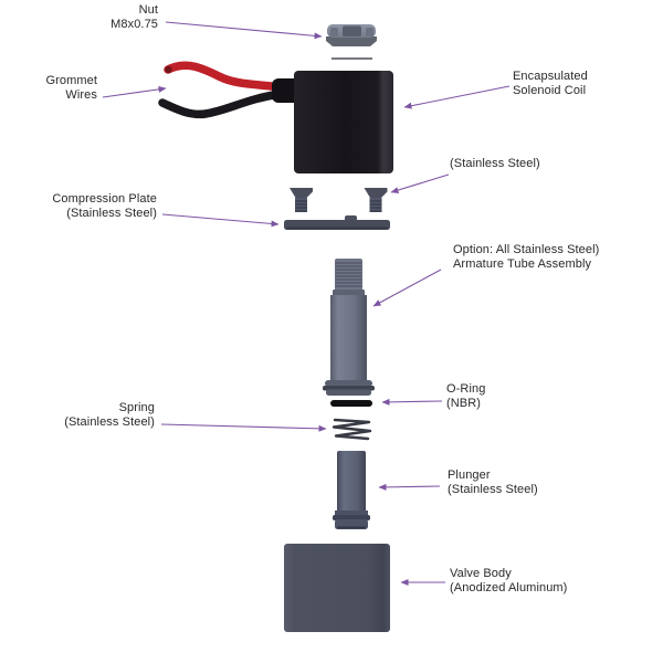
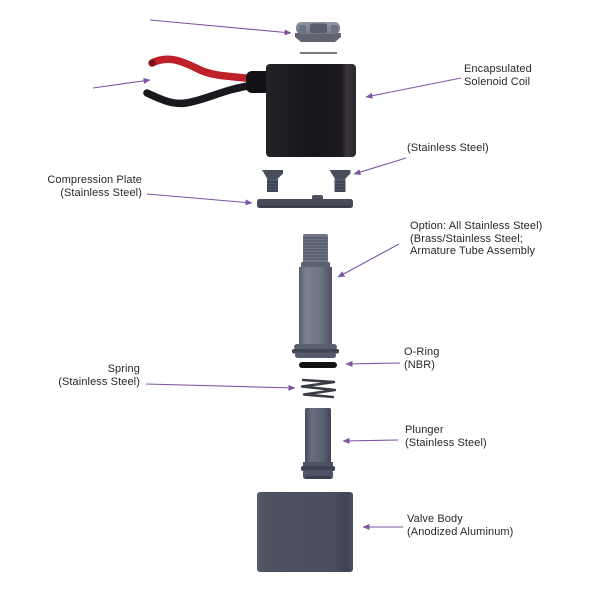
- Nut
- M8x0.75
- Grommet
- Wires
  Encapsulated
  Solenoid Coil
  (Stainless Steel)
  Compression Plate
  (Stainless Steel)
  Option: All Stainless Steel)
+ (Brass/Stainless Steel;
  Armature Tube Assembly
  O-Ring
  (NBR)
  Spring
  (Stainless Steel)
  Plunger
  (Stainless Steel)
  Valve Body
  (Anodized Aluminum)
